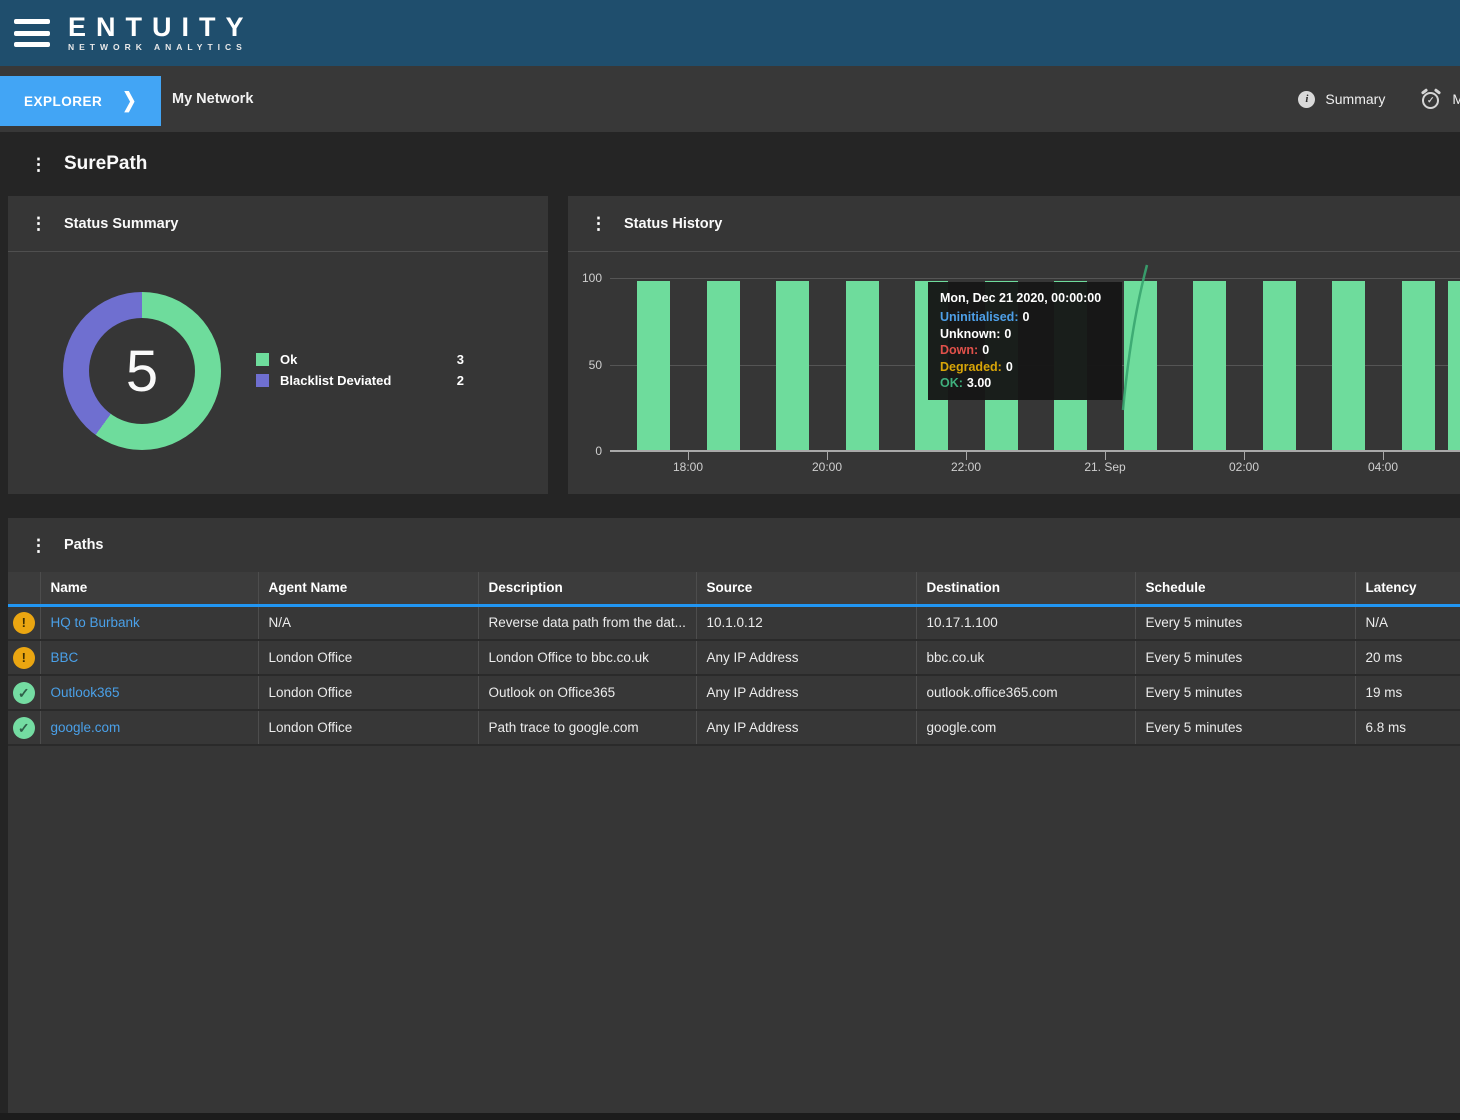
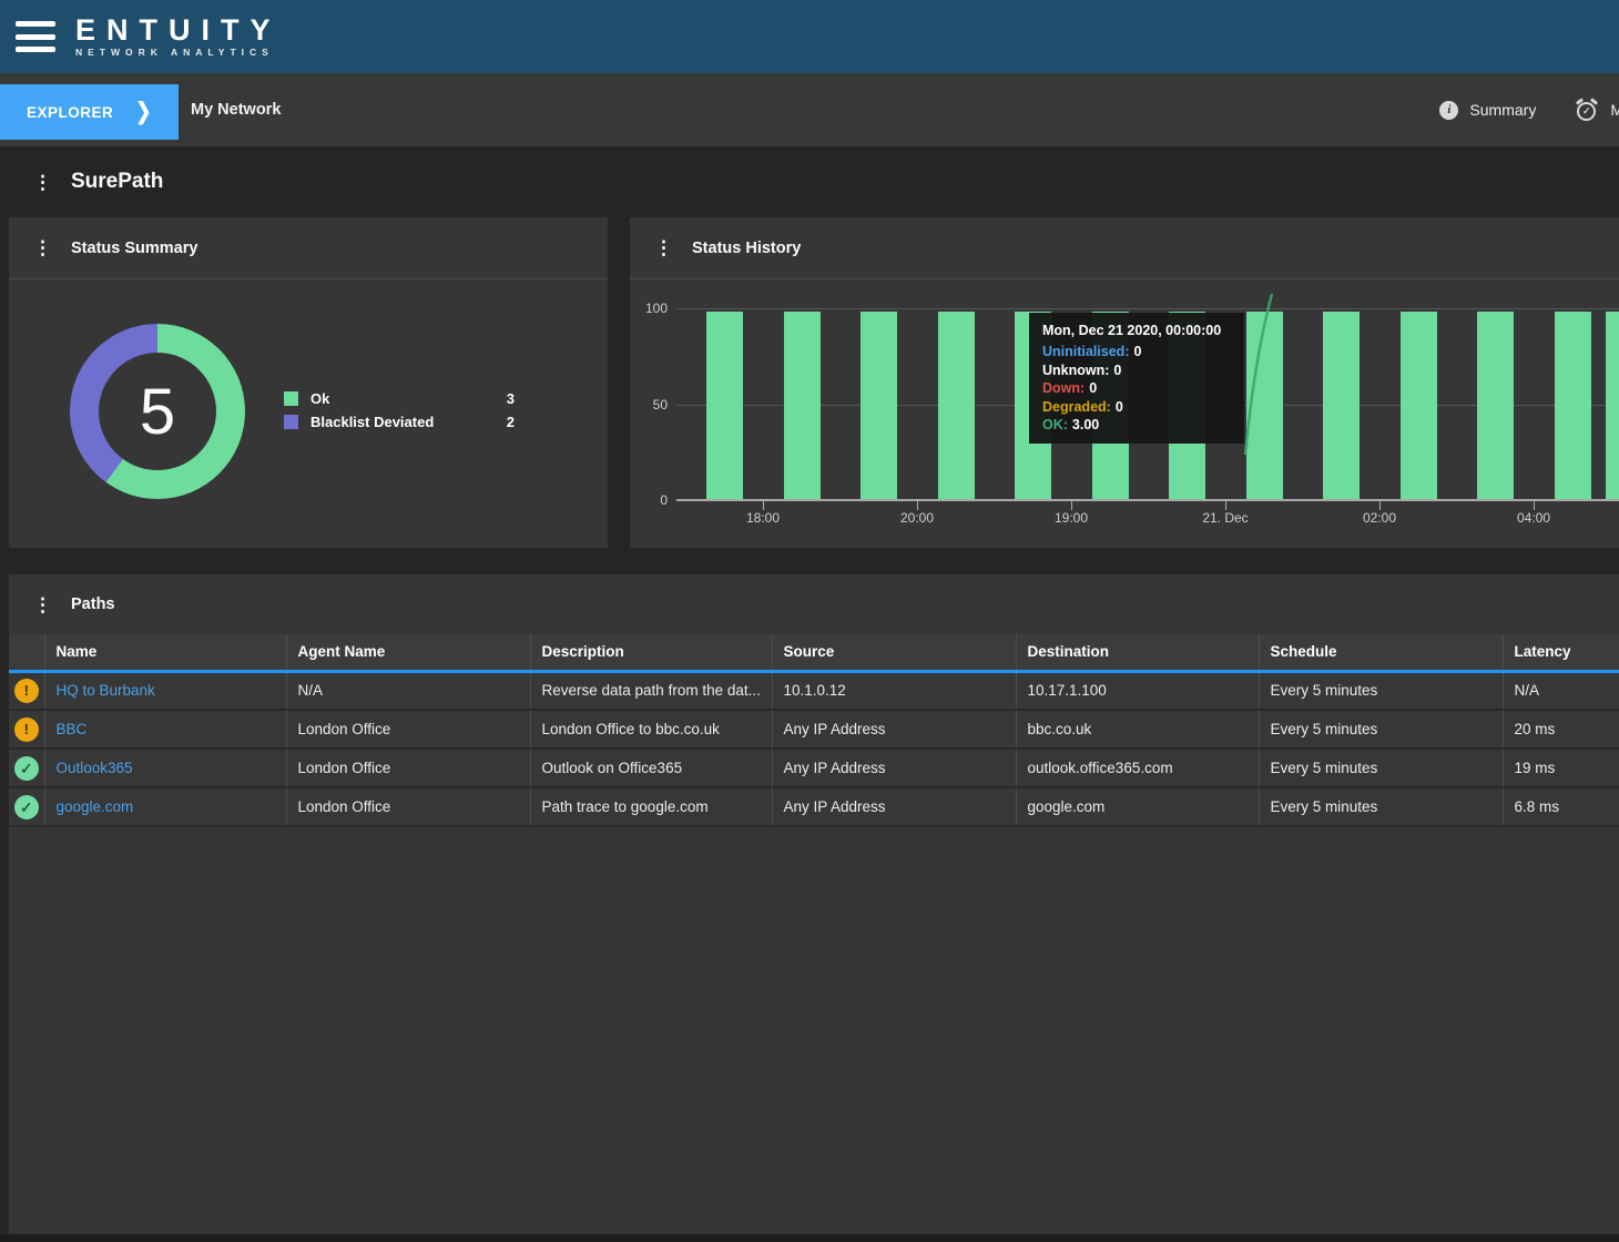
  ENTUITY
  NETWORK ANALYTICS
  EXPLORER
  ❯
  My Network
  i
  Summary
  ✓
  M
  ⋮
  SurePath
  ⋮
  Status Summary
  5
  Ok
  3
  Blacklist Deviated
  2
  ⋮
  Status History
  100
  50
  0
  18:00
  20:00
- 22:00
+ 19:00
- 21. Sep
+ 21. Dec
  02:00
  04:00
  Mon, Dec 21 2020, 00:00:00
  Uninitialised: 0
  Unknown: 0
  Down: 0
  Degraded: 0
  OK: 3.00
  ⋮
  Paths
  	Name	Agent Name	Description	Source	Destination	Schedule	Latency
  !	HQ to Burbank	N/A	Reverse data path from the dat...	10.1.0.12	10.17.1.100	Every 5 minutes	N/A
  !	BBC	London Office	London Office to bbc.co.uk	Any IP Address	bbc.co.uk	Every 5 minutes	20 ms
  ✓	Outlook365	London Office	Outlook on Office365	Any IP Address	outlook.office365.com	Every 5 minutes	19 ms
  ✓	google.com	London Office	Path trace to google.com	Any IP Address	google.com	Every 5 minutes	6.8 ms
